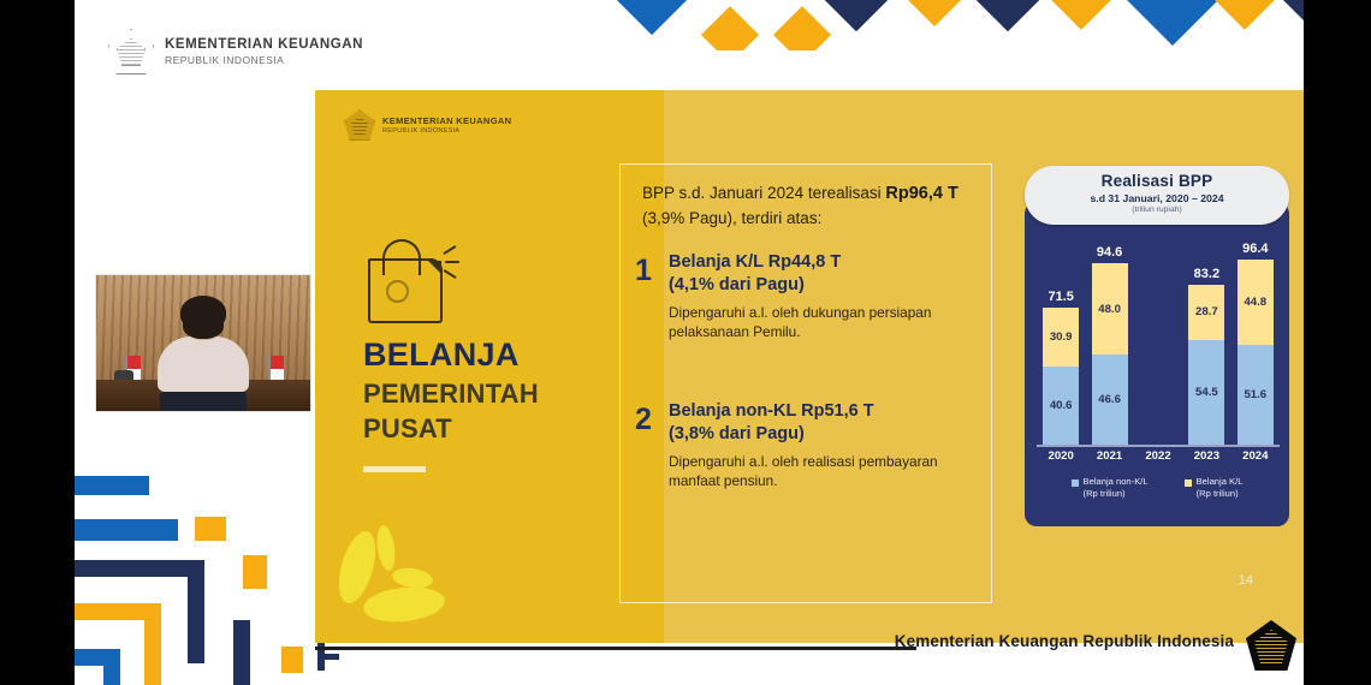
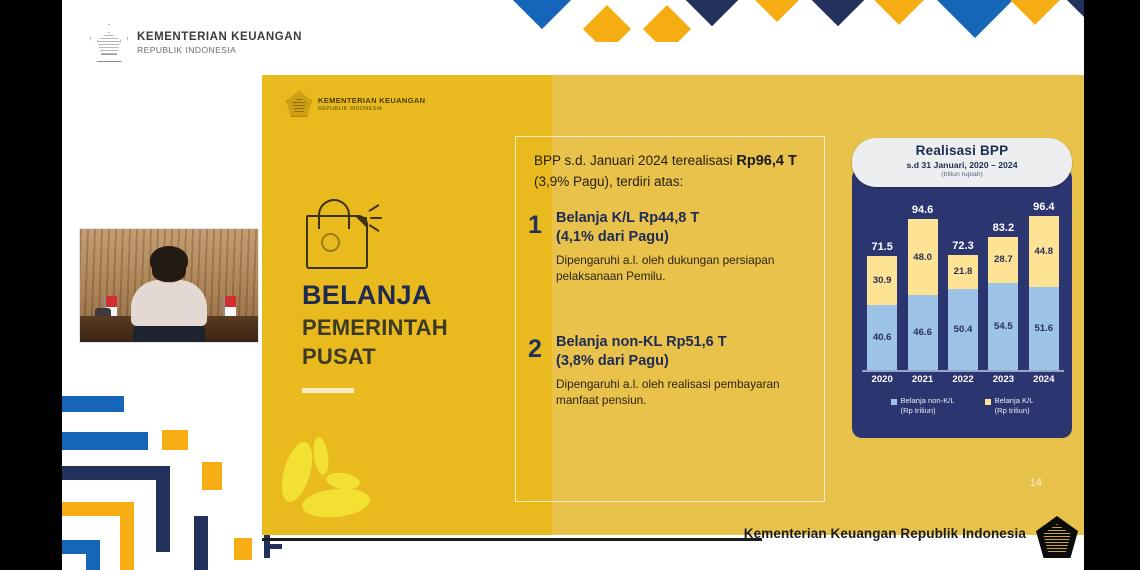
  KEMENTERIAN KEUANGAN
  REPUBLIK INDONESIA
  KEMENTERIAN KEUANGAN
  BELANJA
  PEMERINTAH
  PUSAT
  BPP s.d. Januari 2024 terealisasi Rp96,4 T
  (3,9% Pagu), terdiri atas:
  1
  Belanja K/L Rp44,8 T
  (4,1% dari Pagu)
  Dipengaruhi a.l. oleh dukungan persiapan pelaksanaan Pemilu.
  2
  Belanja non-KL Rp51,6 T
  (3,8% dari Pagu)
  Dipengaruhi a.l. oleh realisasi pembayaran manfaat pensiun.
  71.5
  30.9
  40.6
  94.6
  48.0
  46.6
+ 72.3
+ 21.8
+ 50.4
  83.2
  28.7
  54.5
  96.4
  44.8
  51.6
  2020
  2021
  2022
  2023
  2024
  Belanja non-K/L
  (Rp triliun)
  Belanja K/L
  (Rp triliun)
  Realisasi BPP
  s.d 31 Januari, 2020 – 2024
  14
  Kementerian Keuangan Republik Indonesia
